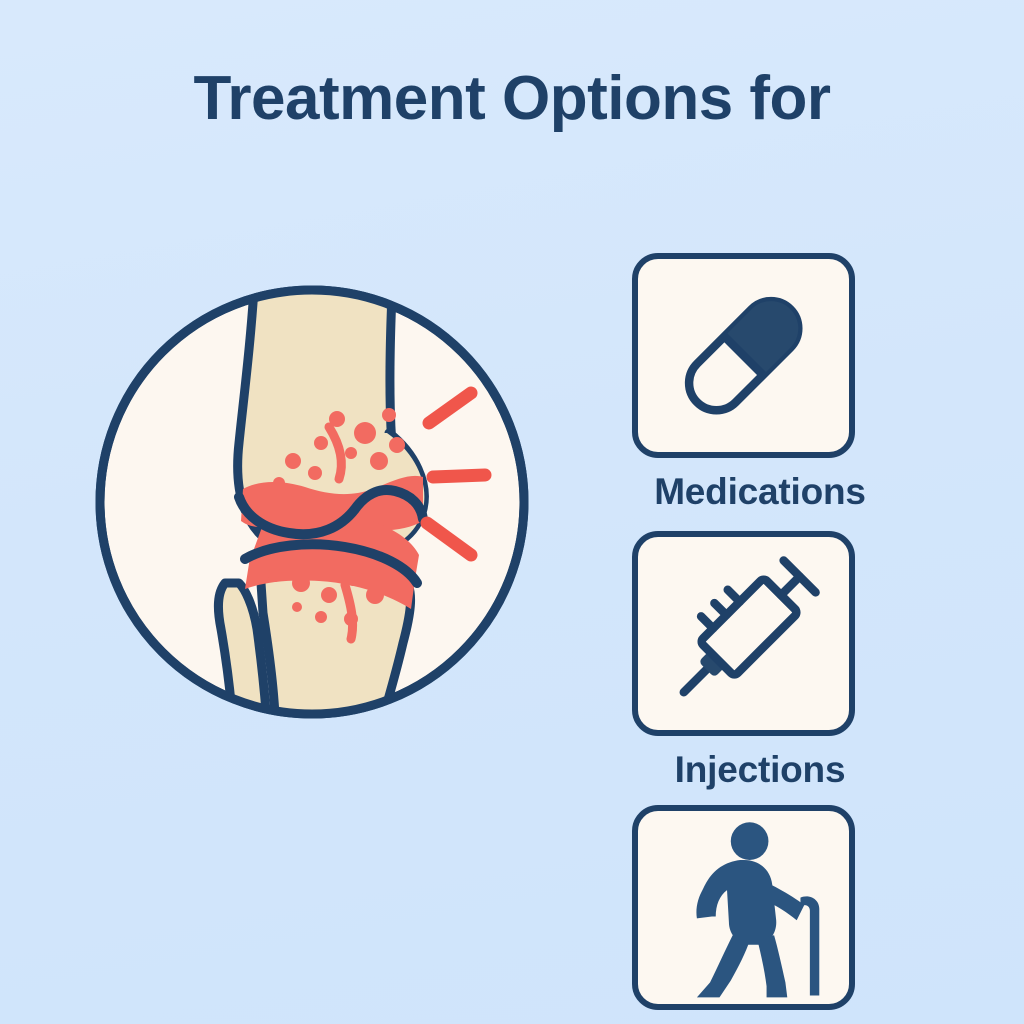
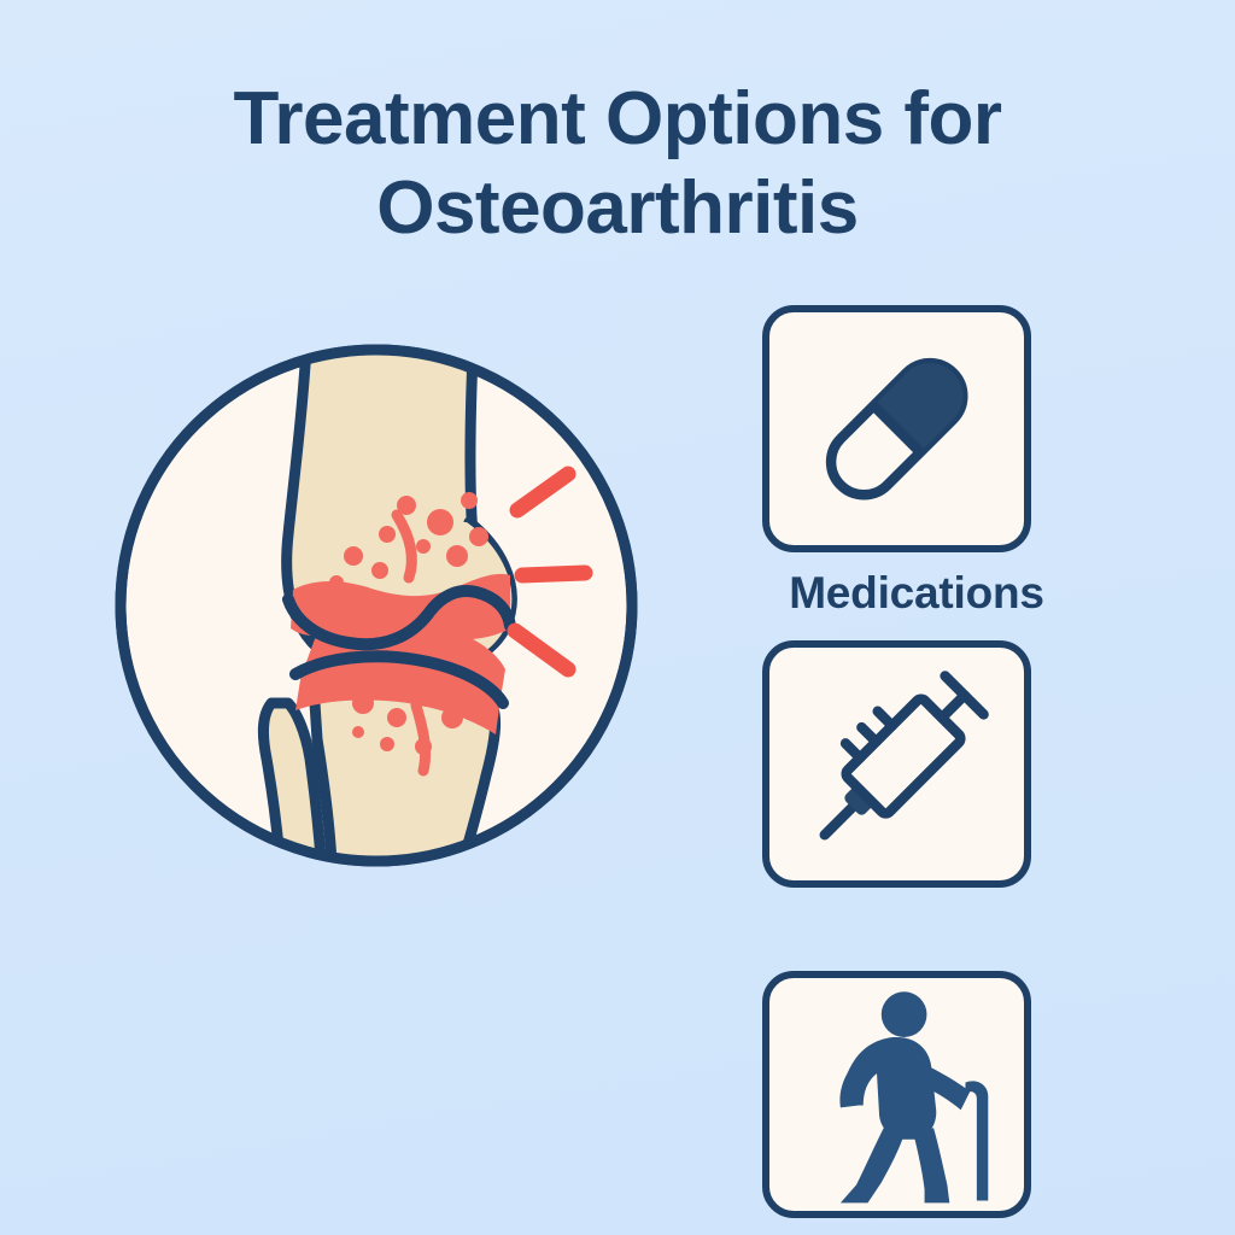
  Treatment Options for
+ Osteoarthritis
  Medications
- Injections
